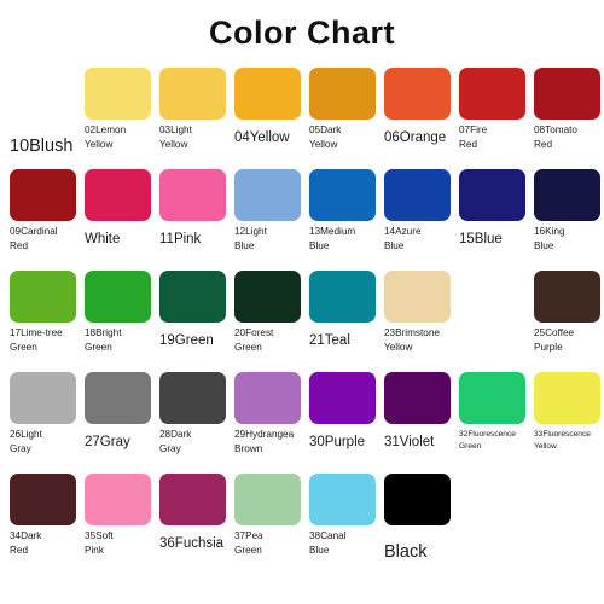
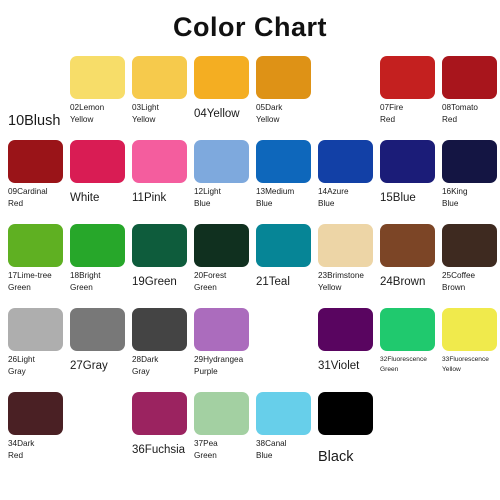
  Color Chart
  10Blush
  02Lemon
  Yellow
  03Light
  Yellow
  04Yellow
  05Dark
  Yellow
- 06Orange
  07Fire
  Red
  08Tomato
  Red
  09Cardinal
  Red
  White
  11Pink
  12Light
  Blue
  13Medium
  Blue
  14Azure
  Blue
  15Blue
  16King
  Blue
  17Lime-tree
  Green
  18Bright
  Green
  19Green
  20Forest
  Green
  21Teal
  23Brimstone
  Yellow
+ 24Brown
  25Coffee
- Purple
+ Brown
  26Light
  Gray
  27Gray
  28Dark
  Gray
  29Hydrangea
- Brown
+ Purple
- 30Purple
  31Violet
  34Dark
  Red
- 35Soft
- Pink
  36Fuchsia
  37Pea
  Green
  38Canal
  Blue
  Black
